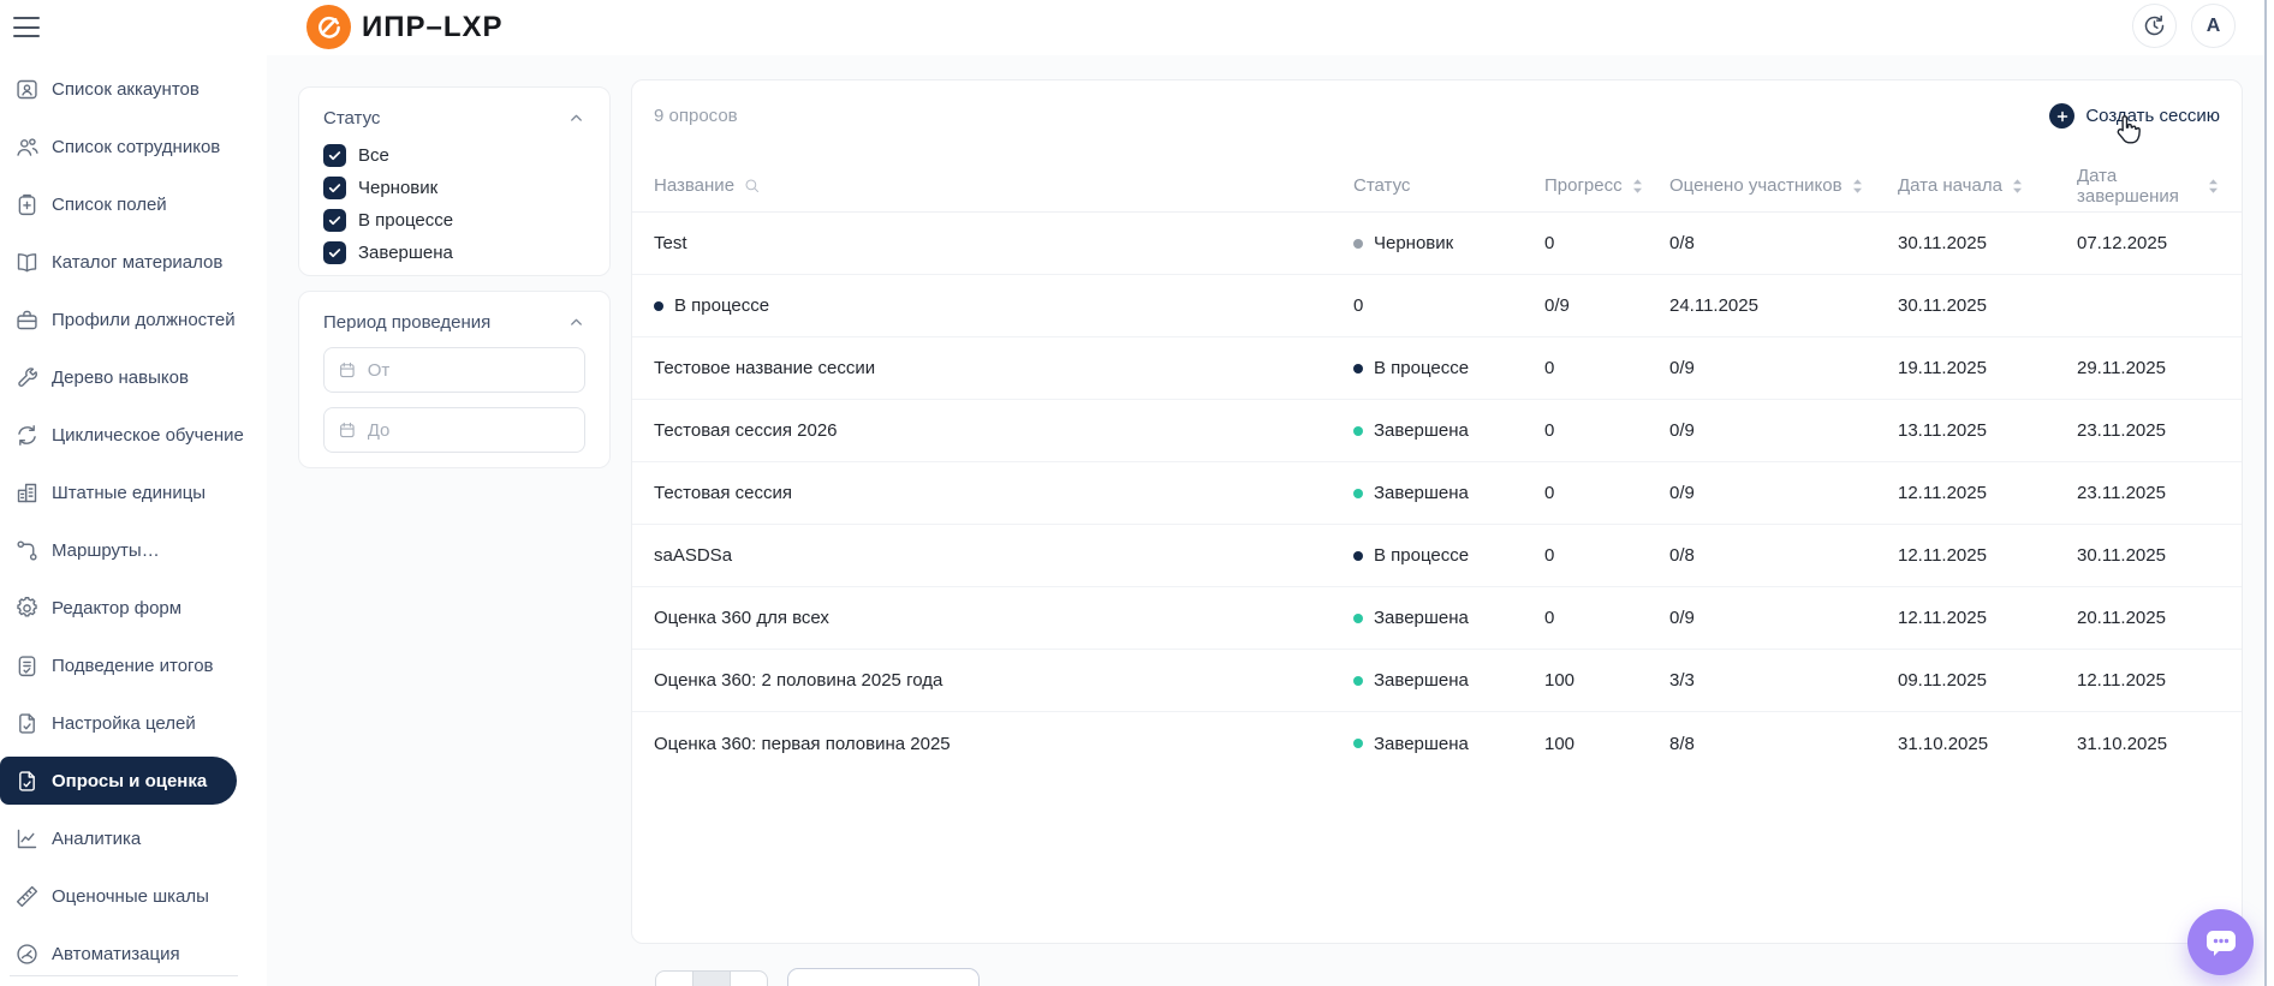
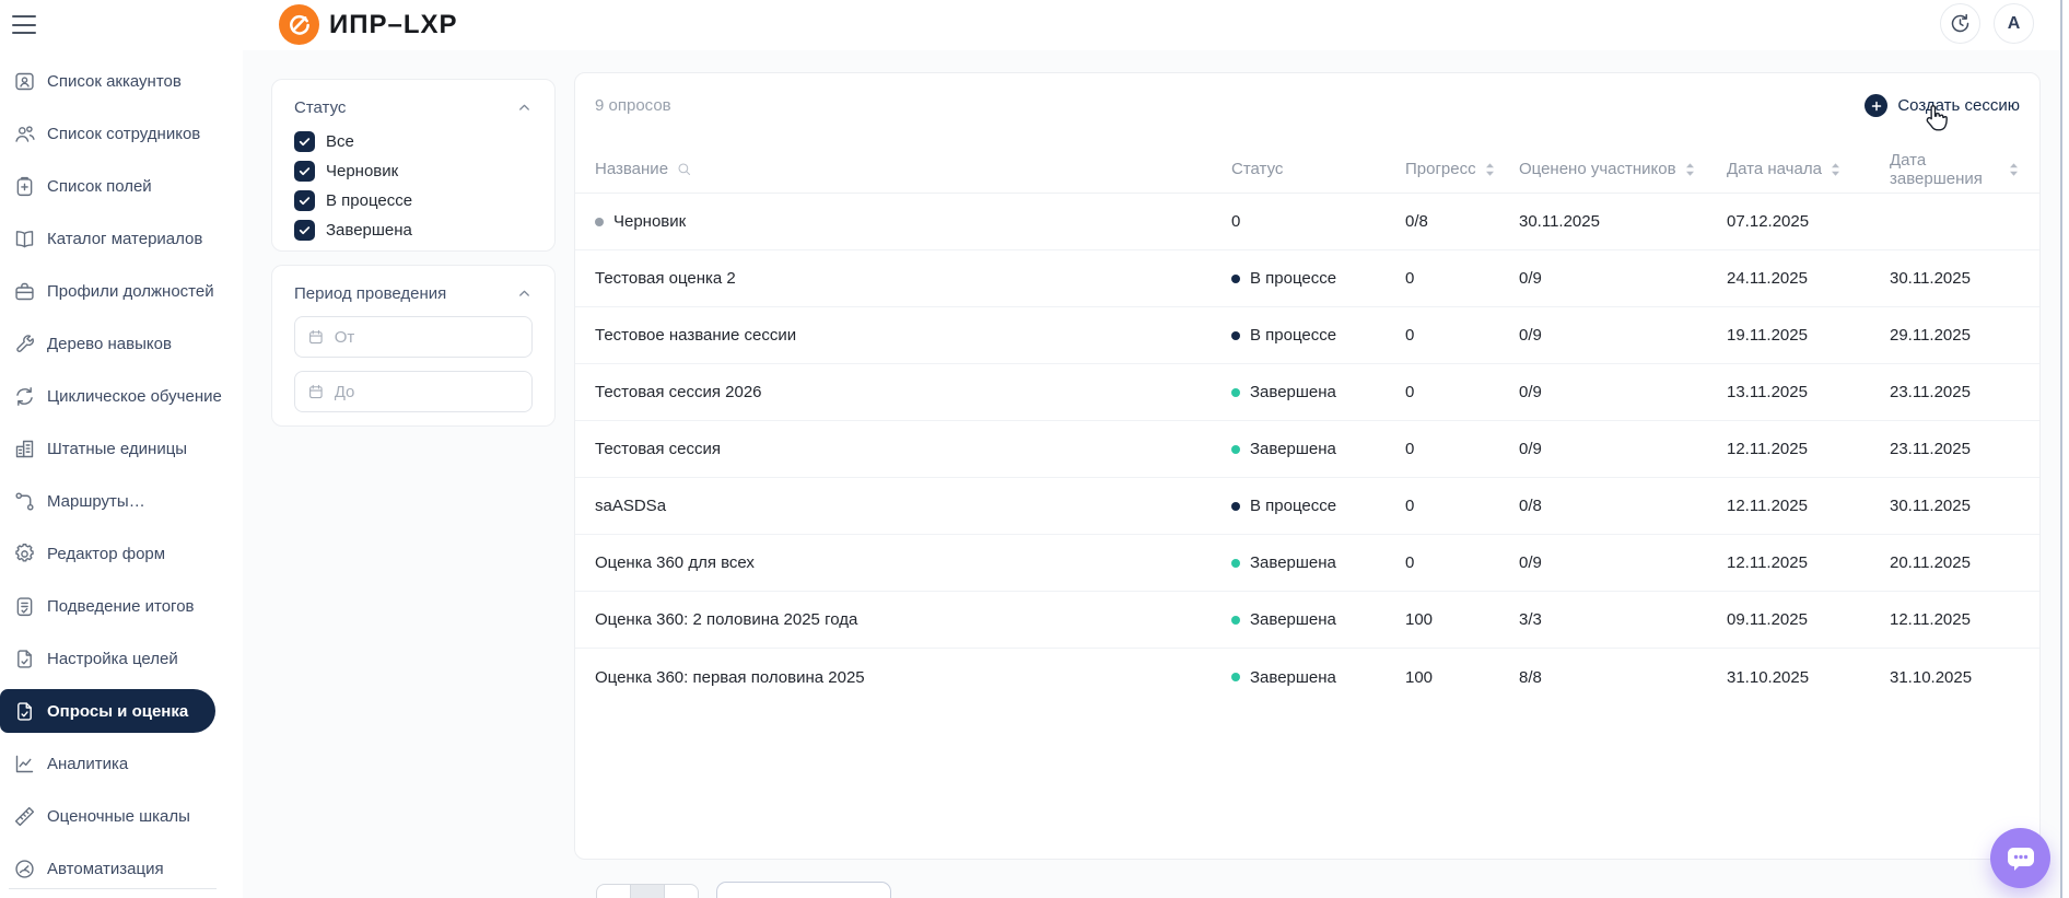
  ИПР–LXP
  A
  Список аккаунтов
  Список сотрудников
  Список полей
  Каталог материалов
  Профили должностей
  Дерево навыков
  Циклическое обучение
  Штатные единицы
  Маршруты…
  Редактор форм
  Подведение итогов
  Настройка целей
  Опросы и оценка
  Аналитика
  Оценочные шкалы
  Автоматизация
  Статус
  Все
  Черновик
  В процессе
  Завершена
  Период проведения
  От
  До
  9 опросов
  Создать сессию
  Название
  Статус
  Прогресс
  Оценено участников
  Дата начала
  Дата завершения
- Test
  Черновик
  0
  0/8
  30.11.2025
  07.12.2025
+ Тестовая оценка 2
  В процессе
  0
  0/9
  24.11.2025
  30.11.2025
  Тестовое название сессии
  В процессе
  0
  0/9
  19.11.2025
  29.11.2025
  Тестовая сессия 2026
  Завершена
  0
  0/9
  13.11.2025
  23.11.2025
  Тестовая сессия
  Завершена
  0
  0/9
  12.11.2025
  23.11.2025
  saASDSa
  В процессе
  0
  0/8
  12.11.2025
  30.11.2025
  Оценка 360 для всех
  Завершена
  0
  0/9
  12.11.2025
  20.11.2025
  Оценка 360: 2 половина 2025 года
  Завершена
  100
  3/3
  09.11.2025
  12.11.2025
  Оценка 360: первая половина 2025
  Завершена
  100
  8/8
  31.10.2025
  31.10.2025
